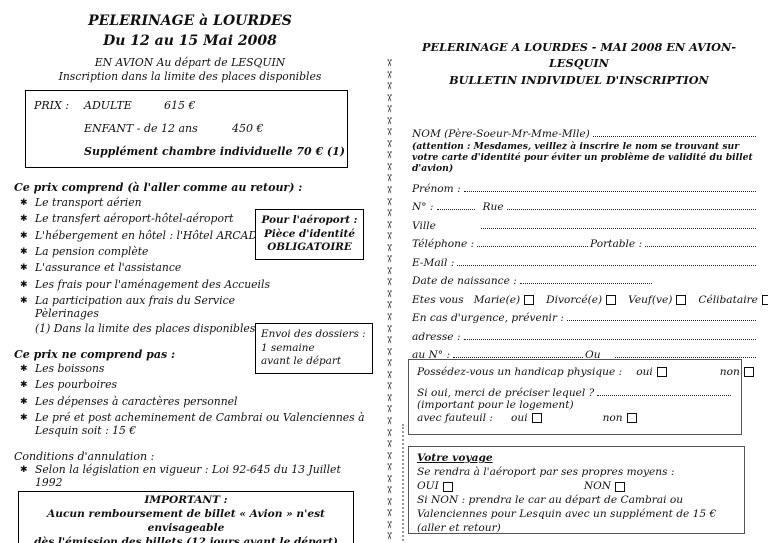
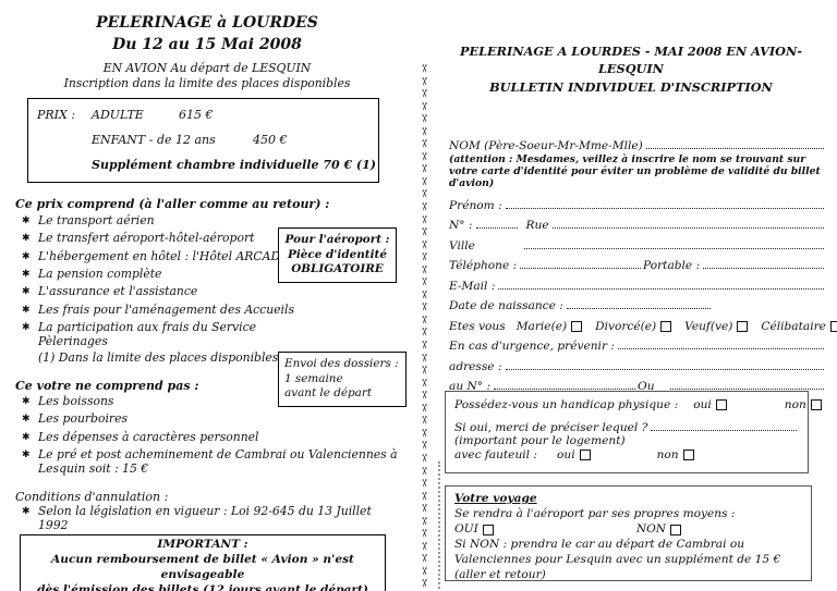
  PELERINAGE à LOURDES
  Du 12 au 15 Mai 2008
  EN AVION Au départ de LESQUIN
  Inscription dans la limite des places disponibles
  PRIX :
  ADULTE
  615 €
  ENFANT - de 12 ans
  450 €
  Supplément chambre individuelle 70 € (1)
  Ce prix comprend (à l'aller comme au retour) :
  ✱
  Le transport aérien
  ✱
  Le transfert aéroport-hôtel-aéroport
  ✱
  L'hébergement en hôtel : l'Hôtel ARCAD
  ✱
  La pension complète
  ✱
  L'assurance et l'assistance
  ✱
  Les frais pour l'aménagement des Accueils
  ✱
  La participation aux frais du Service
  Pèlerinages
  Pour l'aéroport :
  Pièce d'identité
  OBLIGATOIRE
  (1) Dans la limite des places disponibles
  Envoi des dossiers :
  1 semaine
  avant le départ
- Ce prix ne comprend pas :
+ Ce votre ne comprend pas :
  ✱
  Les boissons
  ✱
  Les pourboires
  ✱
  Les dépenses à caractères personnel
  ✱
  Le pré et post acheminement de Cambrai ou Valenciennes à
  Lesquin soit : 15 €
  Conditions d'annulation :
  ✱
  Selon la législation en vigueur : Loi 92-645 du 13 Juillet
  1992
  IMPORTANT :
  Aucun remboursement de billet « Avion » n'est envisageable
  dès l'émission des billets (12 jours avant le départ)
  PELERINAGE A LOURDES - MAI 2008 EN AVION- LESQUIN
  BULLETIN INDIVIDUEL D'INSCRIPTION
  NOM (Père-Soeur-Mr-Mme-Mlle)
  (attention : Mesdames, veillez à inscrire le nom se trouvant sur votre carte d'identité pour éviter un problème de validité du billet d'avion)
  Prénom :
  N° :
  Rue
  Ville
  Téléphone :
  Portable :
  E-Mail :
  Date de naissance :
  Etes vous
  Marie(e)
  Divorcé(e)
  Veuf(ve)
  Célibataire
  En cas d'urgence, prévenir :
  adresse :
  au N° :
  Ou
  Possédez-vous un handicap physique :
  oui
  non
  Si oui, merci de préciser lequel ?
  (important pour le logement)
  avec fauteuil :
  oui
  non
  Votre voyage
  Se rendra à l'aéroport par ses propres moyens :
  OUI
  NON
  Si NON : prendra le car au départ de Cambrai ou
  Valenciennes pour Lesquin avec un supplément de 15 €
  (aller et retour)
